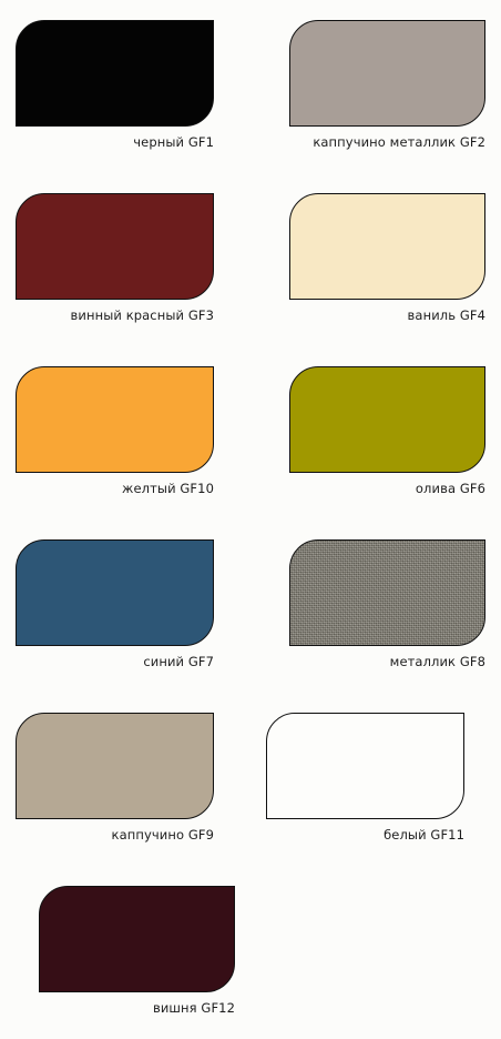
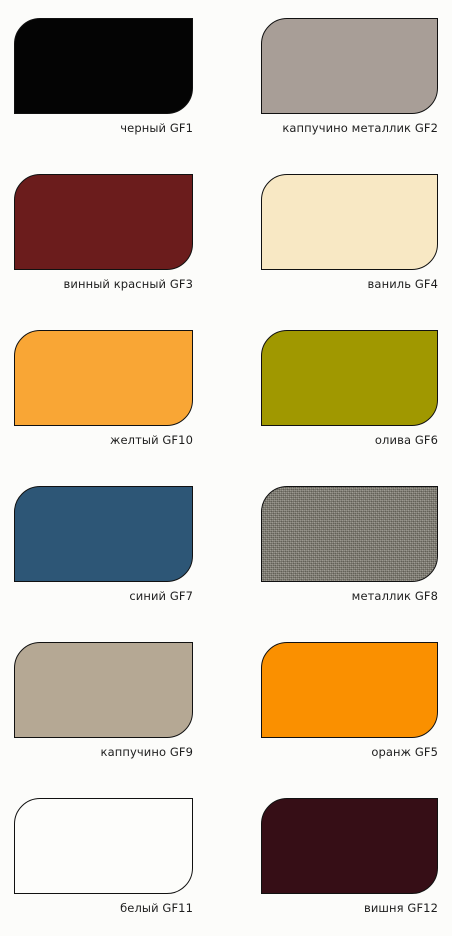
  черный GF1
  каппучино металлик GF2
  винный красный GF3
  ваниль GF4
  желтый GF10
  олива GF6
  синий GF7
  металлик GF8
  каппучино GF9
+ оранж GF5
  белый GF11
  вишня GF12
